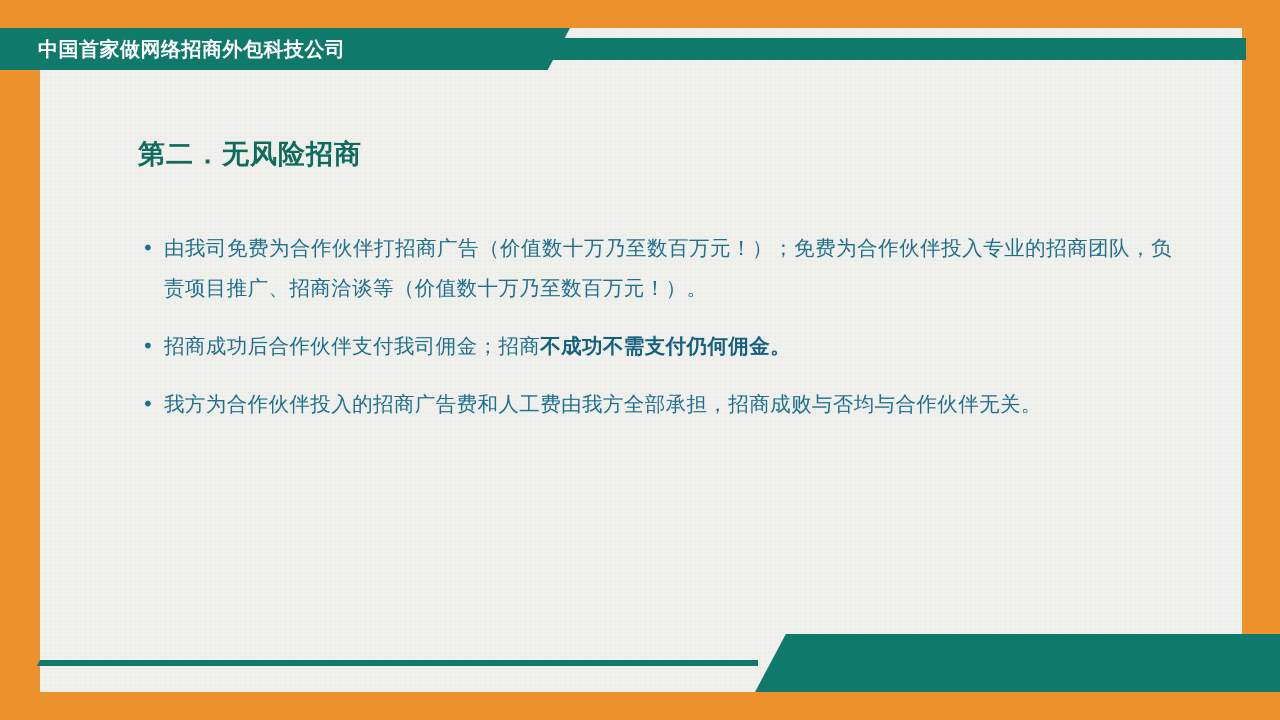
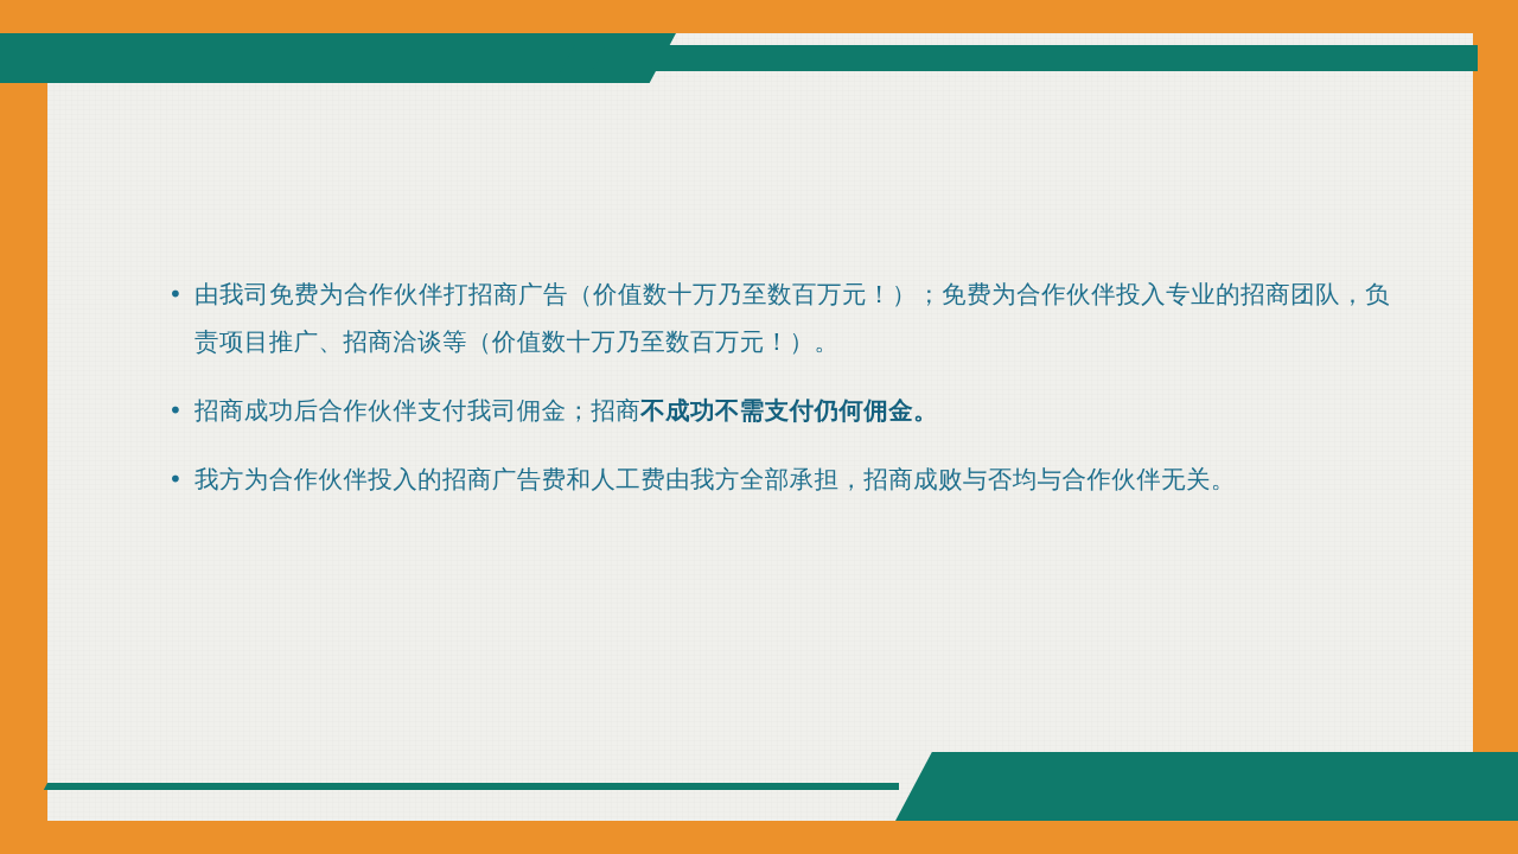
- 中国首家做网络招商外包科技公司
- 第二．无风险招商
  •
  由我司免费为合作伙伴打招商广告（价值数十万乃至数百万元！）；免费为合作伙伴投入专业的招商团队，负责项目推广、招商洽谈等（价值数十万乃至数百万元！）。
  •
  招商成功后合作伙伴支付我司佣金；招商不成功不需支付仍何佣金。
  •
  我方为合作伙伴投入的招商广告费和人工费由我方全部承担，招商成败与否均与合作伙伴无关。
